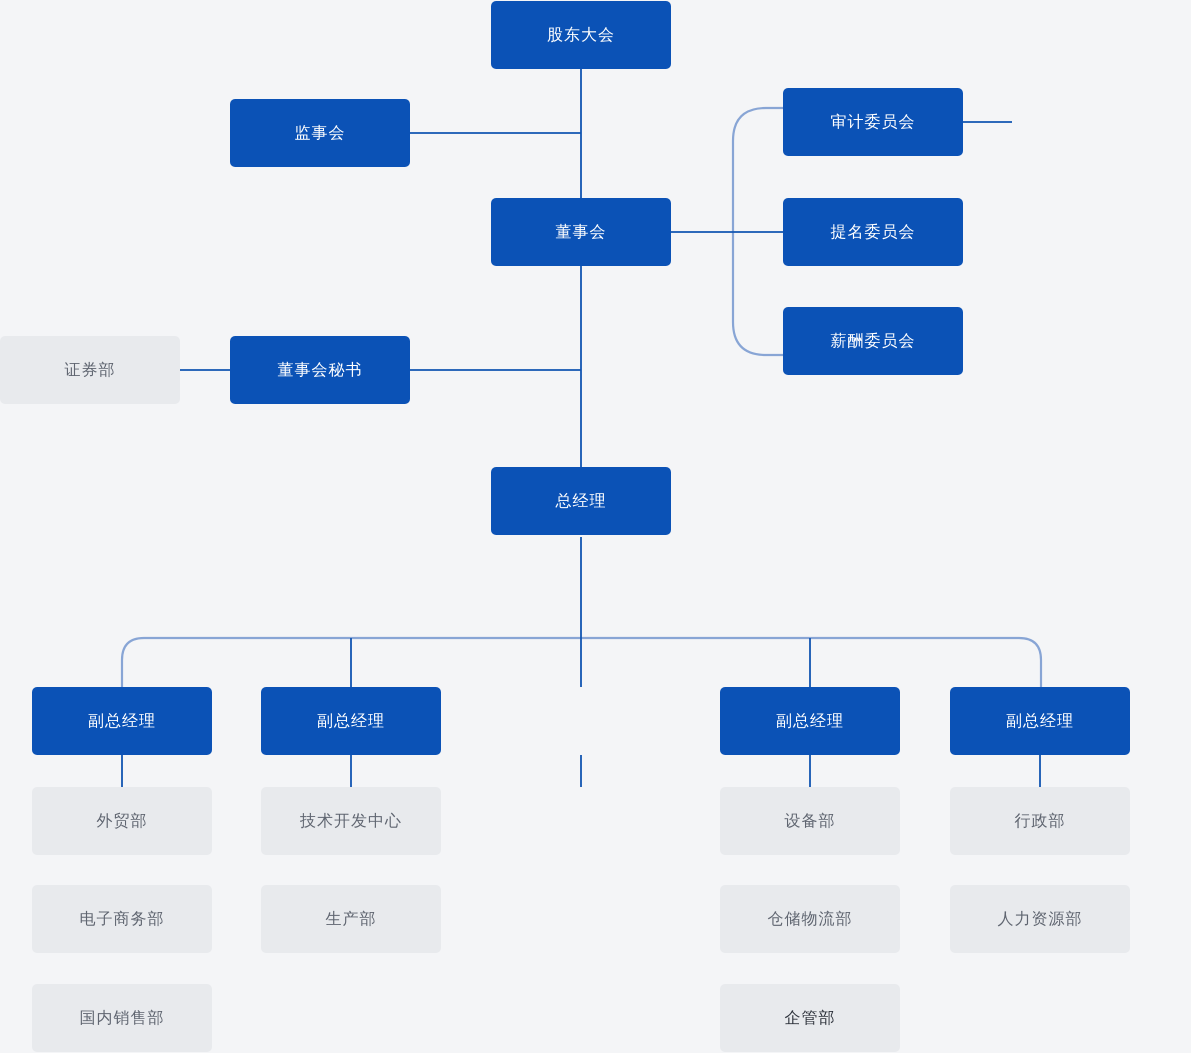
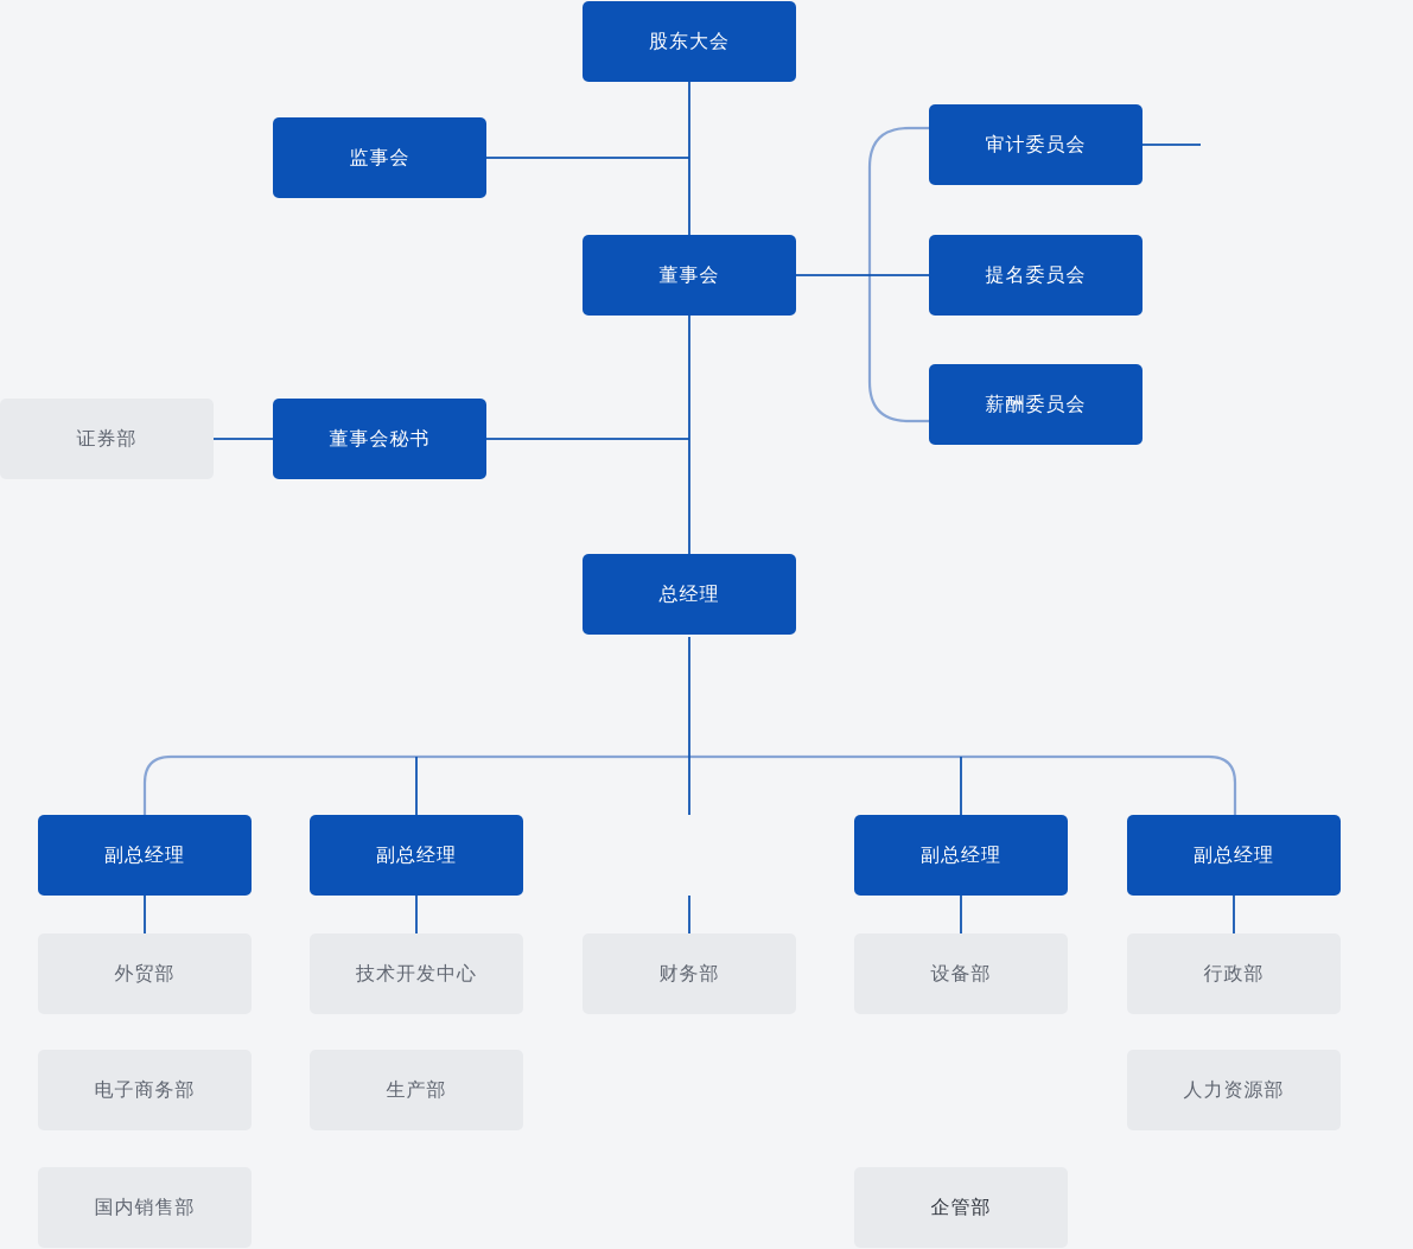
  股东大会
  监事会
  董事会
  审计委员会
  提名委员会
  薪酬委员会
  证券部
  董事会秘书
  总经理
  副总经理
  副总经理
  副总经理
  副总经理
  外贸部
  技术开发中心
+ 财务部
  设备部
  行政部
  电子商务部
  生产部
- 仓储物流部
  人力资源部
  国内销售部
  企管部
